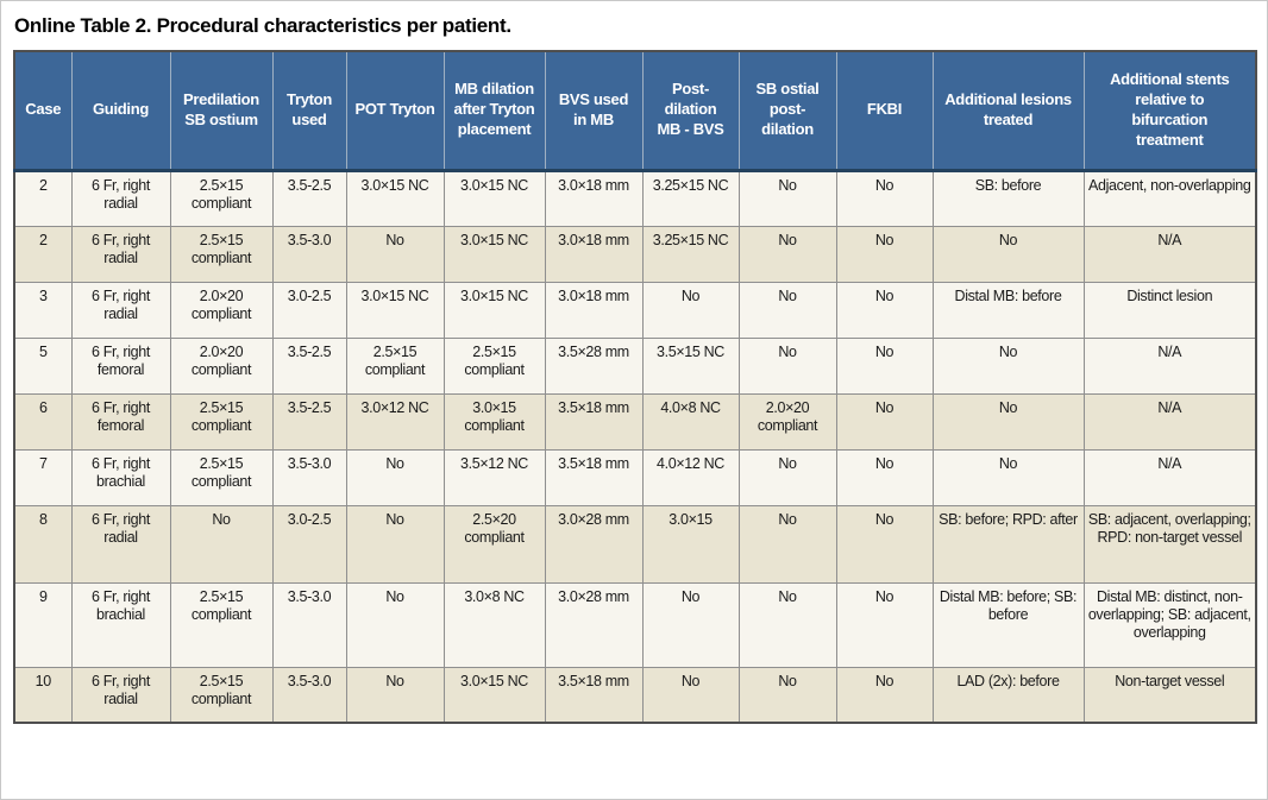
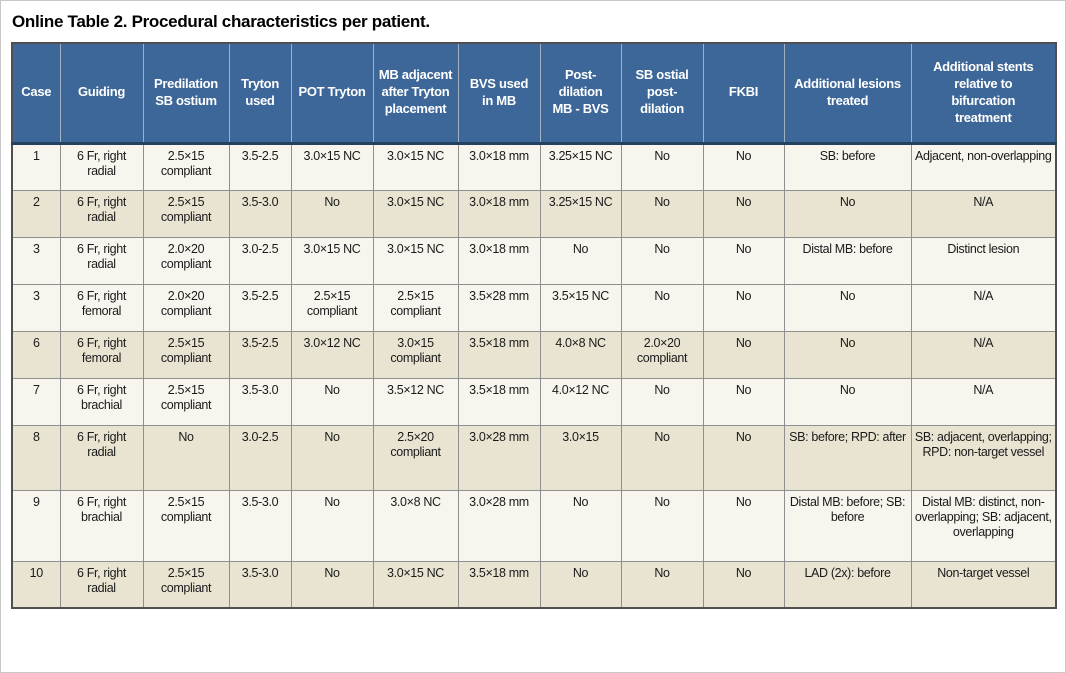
  Online Table 2. Procedural characteristics per patient.
- Case	Guiding	Predilation SB ostium	Tryton used	POT Tryton	MB dilation after Tryton placement	BVS used in MB	Post- dilation MB - BVS	SB ostial post- dilation	FKBI	Additional lesions treated	Additional stents relative to bifurcation treatment
+ Case	Guiding	Predilation SB ostium	Tryton used	POT Tryton	MB adjacent after Tryton placement	BVS used in MB	Post- dilation MB - BVS	SB ostial post- dilation	FKBI	Additional lesions treated	Additional stents relative to bifurcation treatment
- 2	6 Fr, right radial	2.5×15 compliant	3.5-2.5	3.0×15 NC	3.0×15 NC	3.0×18 mm	3.25×15 NC	No	No	SB: before	Adjacent, non-overlapping
+ 1	6 Fr, right radial	2.5×15 compliant	3.5-2.5	3.0×15 NC	3.0×15 NC	3.0×18 mm	3.25×15 NC	No	No	SB: before	Adjacent, non-overlapping
  2	6 Fr, right radial	2.5×15 compliant	3.5-3.0	No	3.0×15 NC	3.0×18 mm	3.25×15 NC	No	No	No	N/A
  3	6 Fr, right radial	2.0×20 compliant	3.0-2.5	3.0×15 NC	3.0×15 NC	3.0×18 mm	No	No	No	Distal MB: before	Distinct lesion
- 5	6 Fr, right femoral	2.0×20 compliant	3.5-2.5	2.5×15 compliant	2.5×15 compliant	3.5×28 mm	3.5×15 NC	No	No	No	N/A
+ 3	6 Fr, right femoral	2.0×20 compliant	3.5-2.5	2.5×15 compliant	2.5×15 compliant	3.5×28 mm	3.5×15 NC	No	No	No	N/A
  6	6 Fr, right femoral	2.5×15 compliant	3.5-2.5	3.0×12 NC	3.0×15 compliant	3.5×18 mm	4.0×8 NC	2.0×20 compliant	No	No	N/A
  7	6 Fr, right brachial	2.5×15 compliant	3.5-3.0	No	3.5×12 NC	3.5×18 mm	4.0×12 NC	No	No	No	N/A
  8	6 Fr, right radial	No	3.0-2.5	No	2.5×20 compliant	3.0×28 mm	3.0×15	No	No	SB: before; RPD: after	SB: adjacent, overlapping; RPD: non-target vessel
  9	6 Fr, right brachial	2.5×15 compliant	3.5-3.0	No	3.0×8 NC	3.0×28 mm	No	No	No	Distal MB: before; SB: before	Distal MB: distinct, non-overlapping; SB: adjacent, overlapping
  10	6 Fr, right radial	2.5×15 compliant	3.5-3.0	No	3.0×15 NC	3.5×18 mm	No	No	No	LAD (2x): before	Non-target vessel
